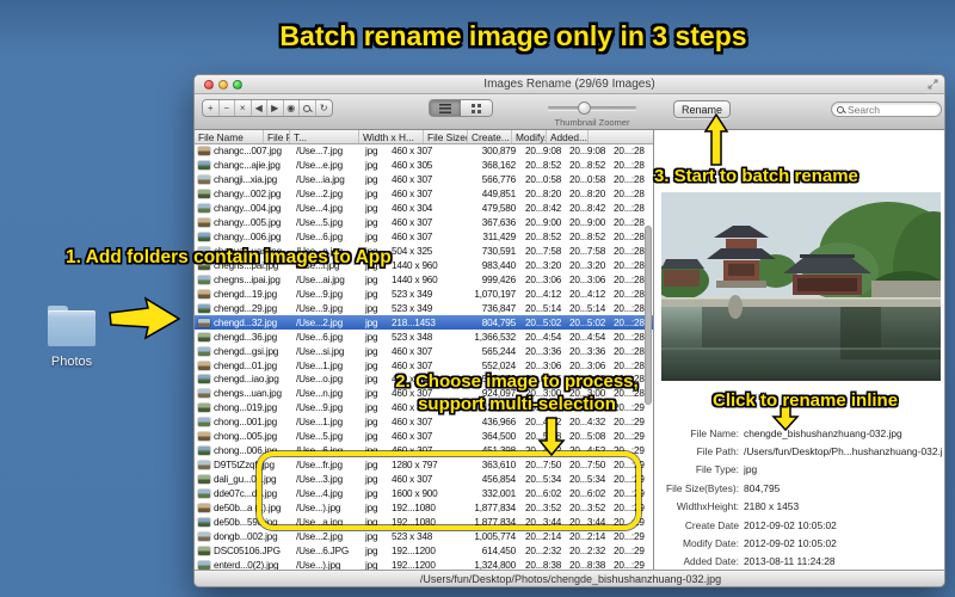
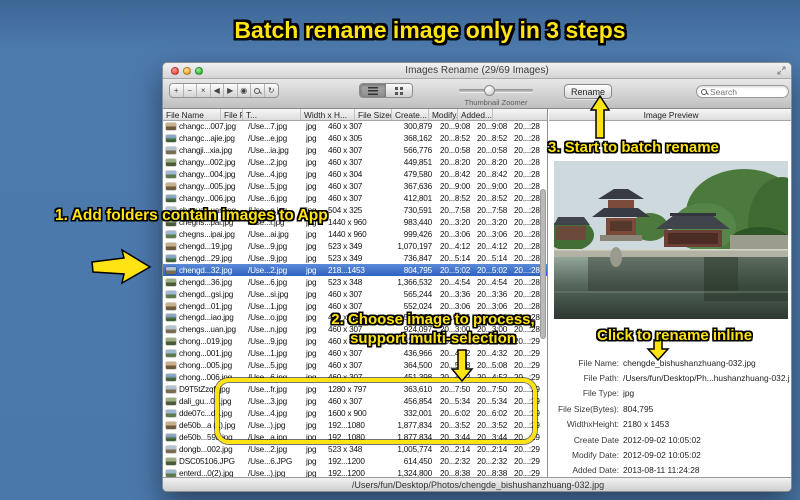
  Batch rename image only in 3 steps
- Photos
  Images Rename (29/69 Images)
  +
  −
  ×
  ◀
  ▶
  ◉
  ↻
  Thumbnail Zoomer
  Rename
  Search
  File Name
  T...
  Width x H...
  Create...
  Modify.
  Added...
  changc...007.jpg
  /Use...7.jpg
  jpg
  460 x 307
  300,879
  20...9:08
  20...9:08
  20...:28
  changc...ajie.jpg
  /Use...e.jpg
  jpg
  460 x 305
  368,162
  20...8:52
  20...8:52
  20...:28
  changji...xia.jpg
  /Use...ia.jpg
  jpg
  460 x 307
  566,776
  20...0:58
  20...0:58
  20...:28
  changy...002.jpg
  /Use...2.jpg
  jpg
  460 x 307
  449,851
  20...8:20
  20...8:20
  20...:28
  changy...004.jpg
  /Use...4.jpg
  jpg
  460 x 304
  479,580
  20...8:42
  20...8:42
  20...:28
  changy...005.jpg
  /Use...5.jpg
  jpg
  460 x 307
  367,636
  20...9:00
  20...9:00
  20...:28
  changy...006.jpg
  /Use...6.jpg
  jpg
  460 x 307
- 311,429
+ 412,801
  20...8:52
  20...8:52
  20...:28
  chaoya...uan.jpg
  /Use...n.jpg
  jpg
  504 x 325
  730,591
  20...7:58
  20...7:58
  20...:28
  chegns...pai.jpg
  /Use...i.jpg
  jpg
  1440 x 960
  983,440
  20...3:20
  20...3:20
  20...:28
  chegns...ipai.jpg
  /Use...ai.jpg
  jpg
  1440 x 960
  999,426
  20...3:06
  20...3:06
  20...:28
  chengd...19.jpg
  /Use...9.jpg
  jpg
  523 x 349
  1,070,197
  20...4:12
  20...4:12
  20...:28
  chengd...29.jpg
  /Use...9.jpg
  jpg
  523 x 349
  736,847
  20...5:14
  20...5:14
  20...:28
  chengd...32.jpg
  /Use...2.jpg
  jpg
  218...1453
  804,795
  20...5:02
  20...5:02
  20...:28
  chengd...36.jpg
  /Use...6.jpg
  jpg
  523 x 348
  1,366,532
  20...4:54
  20...4:54
  20...:28
  chengd...gsi.jpg
  /Use...si.jpg
  jpg
  460 x 307
  565,244
  20...3:36
  20...3:36
  20...:28
  chengd...01.jpg
  /Use...1.jpg
  jpg
  460 x 307
  552,024
  20...3:06
  20...3:06
  20...:28
  chengd...iao.jpg
  /Use...o.jpg
  jpg
  460 x 307
  565,379
  20...3:26
  20...3:26
  20...:28
  chengs...uan.jpg
  /Use...n.jpg
  jpg
  460 x 307
  924,097
  20...3:00
  20...3:00
  20...:28
  chong...019.jpg
  /Use...9.jpg
  jpg
  460 x 307
  426,055
  20...4:50
  20...4:50
  20...:29
  chong...001.jpg
  /Use...1.jpg
  jpg
  460 x 307
  436,966
  20...42
  20...4:32
  20...:29
  chong...005.jpg
  /Use...5.jpg
  jpg
  460 x 307
  364,500
  20...58
  20...5:08
  20...:29
  chong...006.jpg
  /Use...6.jpg
  jpg
  460 x 307
  451,398
  20...42
  20...4:52
  20...:29
  D9T5tZzqfr.jpg
  /Use...fr.jpg
  jpg
  1280 x 797
  363,610
  20...7:50
  20...7:50
  20...:29
  dali_gu...03.jpg
  /Use...3.jpg
  jpg
  460 x 307
  456,854
  20...5:34
  20...5:34
  20...:29
  dde07c...d4.jpg
  /Use...4.jpg
  jpg
  1600 x 900
  332,001
  20...6:02
  20...6:02
  20...:29
  de50b...a (1).jpg
  /Use...).jpg
  jpg
  192...1080
  1,877,834
  20...3:52
  20...3:52
  20...:29
  de50b...59a.jpg
  /Use...a.jpg
  jpg
  192...1080
  1,877,834
  20...3:44
  20...3:44
  20...:29
  dongb...002.jpg
  /Use...2.jpg
  jpg
  523 x 348
  1,005,774
  20...2:14
  20...2:14
  20...:29
  DSC05106.JPG
  /Use...6.JPG
  jpg
  192...1200
  614,450
  20...2:32
  20...2:32
  20...:29
  enterd...0(2).jpg
  /Use...).jpg
  jpg
  192...1200
  1,324,800
  20...8:38
  20...8:38
  20...:29
+ Image Preview
  File Name:
  chengde_bishushanzhuang-032.jpg
  File Path:
  /Users/fun/Desktop/Ph...hushanzhuang-032.j
  File Type:
  jpg
  File Size(Bytes):
  804,795
  WidthxHeight:
  2180 x 1453
  Create Date
  2012-09-02 10:05:02
  Modify Date:
  2012-09-02 10:05:02
  Added Date:
  2013-08-11 11:24:28
  /Users/fun/Desktop/Photos/chengde_bishushanzhuang-032.jpg
  1. Add folders contain images to App
  2. Choose image to process,
  support multi-selection
  3. Start to batch rename
  Click to rename inline
